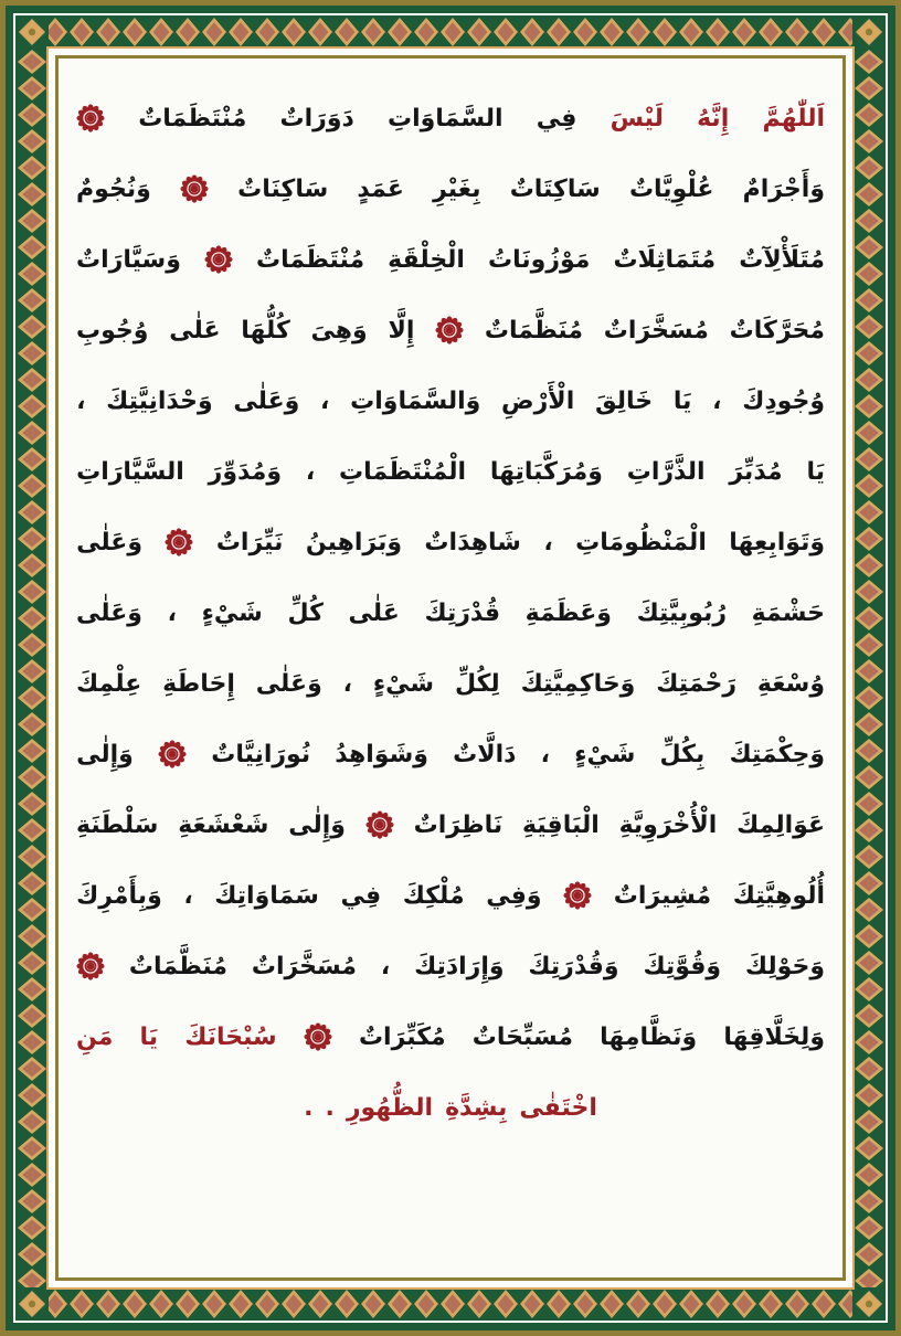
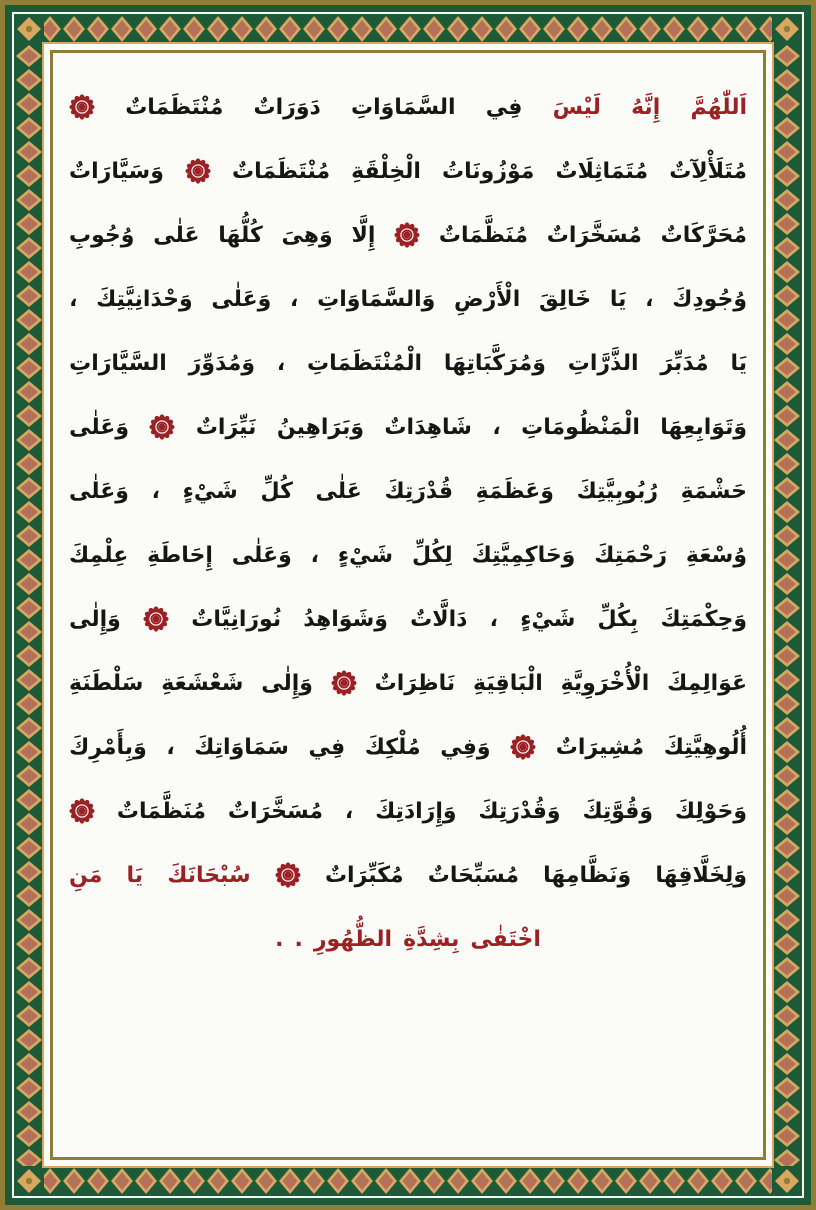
  اَللّٰهُمَّ
  إِنَّهُ
  لَيْسَ
  فِي
  السَّمَاوَاتِ
  دَوَرَاتٌ
  مُنْتَظَمَاتٌ
- وَأَجْرَامٌ
- عُلْوِيَّاتٌ
- سَاكِتَاتٌ
- بِغَيْرِ
- عَمَدٍ
- سَاكِنَاتٌ
- وَنُجُومٌ
  مُتَلَأْلِآتٌ
  مُتَمَاثِلَاتٌ
  مَوْزُونَاتُ
  الْخِلْقَةِ
  مُنْتَظَمَاتٌ
  وَسَيَّارَاتٌ
  مُحَرَّكَاتٌ
  مُسَخَّرَاتٌ
  مُنَظَّمَاتٌ
  إِلَّا
  وَهِىَ
  كُلُّهَا
  عَلٰى
  وُجُوبِ
  وُجُودِكَ
  ،
  يَا
  خَالِقَ
  الْأَرْضِ
  وَالسَّمَاوَاتِ
  ،
  وَعَلٰى
  وَحْدَانِيَّتِكَ
  ،
  يَا
  مُدَبِّرَ
  الذَّرَّاتِ
  وَمُرَكَّبَاتِهَا
  الْمُنْتَظَمَاتِ
  ،
  وَمُدَوِّرَ
  السَّيَّارَاتِ
  وَتَوَابِعِهَا
  الْمَنْظُومَاتِ
  ،
  شَاهِدَاتٌ
  وَبَرَاهِينُ
  نَيِّرَاتٌ
  وَعَلٰى
  حَشْمَةِ
  رُبُوبِيَّتِكَ
  وَعَظَمَةِ
  قُدْرَتِكَ
  عَلٰى
  كُلِّ
  شَيْءٍ
  ،
  وَعَلٰى
  وُسْعَةِ
  رَحْمَتِكَ
  وَحَاكِمِيَّتِكَ
  لِكُلِّ
  شَيْءٍ
  ،
  وَعَلٰى
  إِحَاطَةِ
  عِلْمِكَ
  وَحِكْمَتِكَ
  بِكُلِّ
  شَيْءٍ
  ،
  دَالَّاتٌ
  وَشَوَاهِدُ
  نُورَانِيَّاتٌ
  وَإِلٰى
  عَوَالِمِكَ
  الْأُخْرَوِيَّةِ
  الْبَاقِيَةِ
  نَاظِرَاتٌ
  وَإِلٰى
  شَعْشَعَةِ
  سَلْطَنَةِ
  أُلُوهِيَّتِكَ
  مُشِيرَاتٌ
  وَفِي
  مُلْكِكَ
  فِي
  سَمَاوَاتِكَ
  ،
  وَبِأَمْرِكَ
  وَحَوْلِكَ
  وَقُوَّتِكَ
  وَقُدْرَتِكَ
  وَإِرَادَتِكَ
  ،
  مُسَخَّرَاتٌ
  مُنَظَّمَاتٌ
  وَلِخَلَّاقِهَا
  وَنَظَّامِهَا
  مُسَبِّحَاتٌ
  مُكَبِّرَاتٌ
  سُبْحَانَكَ
  يَا
  مَنِ
  اخْتَفٰى
  بِشِدَّةِ
  الظُّهُورِ
  .
  .
